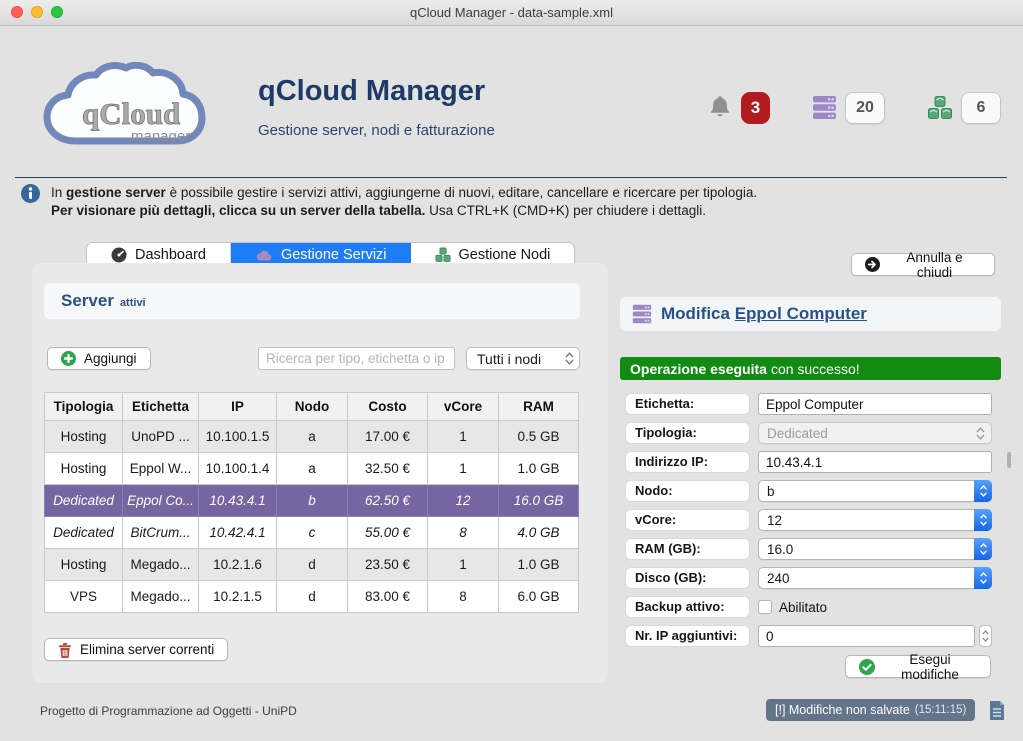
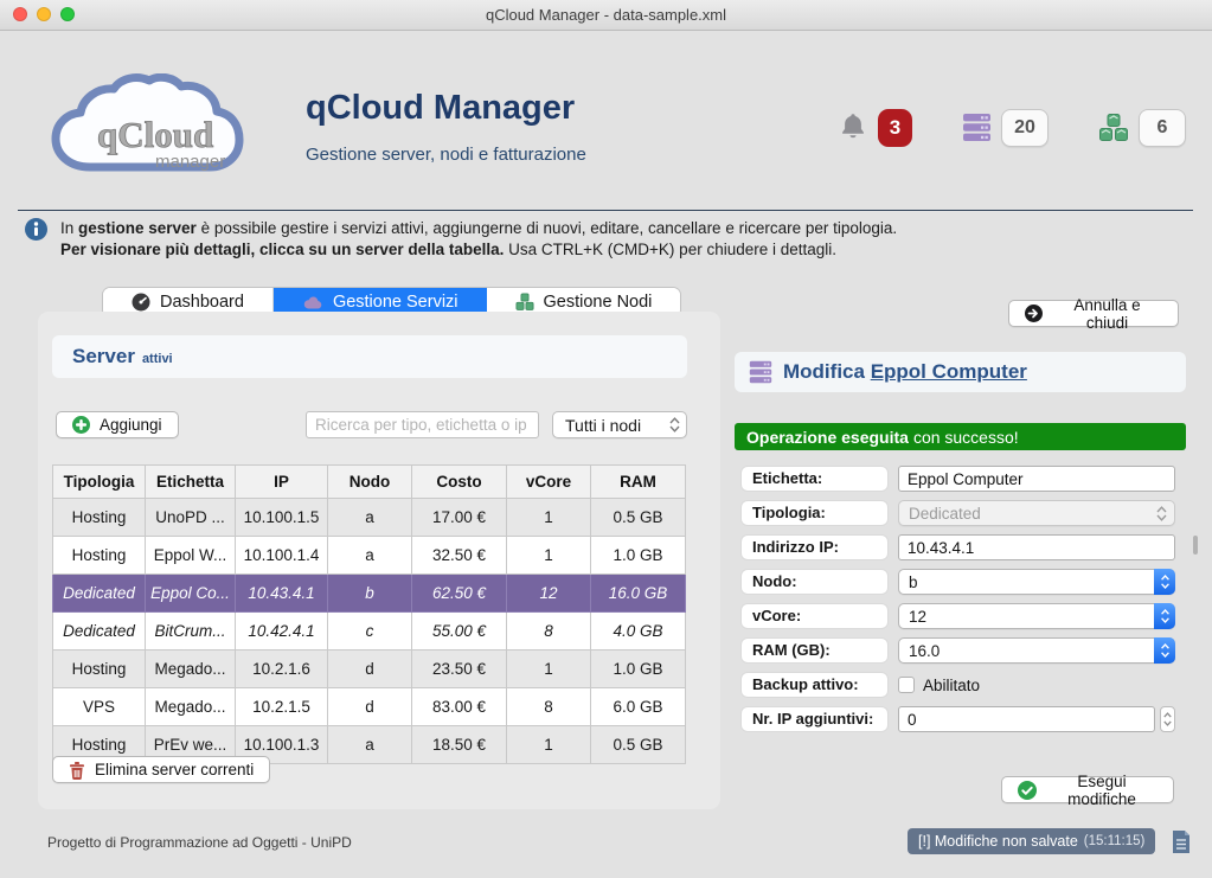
  qCloud Manager - data-sample.xml
  qCloud
  manager
  qCloud Manager
  Gestione server, nodi e fatturazione
  3
  20
  6
  In gestione server è possibile gestire i servizi attivi, aggiungerne di nuovi, editare, cancellare e ricercare per tipologia.
  Per visionare più dettagli, clicca su un server della tabella. Usa CTRL+K (CMD+K) per chiudere i dettagli.
  Dashboard
  Gestione Servizi
  Gestione Nodi
  Server
  attivi
  Aggiungi
  Ricerca per tipo, etichetta o ip
  Tutti i nodi
  Tipologia	Etichetta	IP	Nodo	Costo	vCore	RAM
  Hosting	UnoPD ...	10.100.1.5	a	17.00 €	1	0.5 GB
  Hosting	Eppol W...	10.100.1.4	a	32.50 €	1	1.0 GB
  Dedicated	Eppol Co...	10.43.4.1	b	62.50 €	12	16.0 GB
  Dedicated	BitCrum...	10.42.4.1	c	55.00 €	8	4.0 GB
  Hosting	Megado...	10.2.1.6	d	23.50 €	1	1.0 GB
  VPS	Megado...	10.2.1.5	d	83.00 €	8	6.0 GB
+ Hosting	PrEv we...	10.100.1.3	a	18.50 €	1	0.5 GB
  Elimina server correnti
  Annulla e chiudi
  Modifica Eppol Computer
  Operazione eseguita
  con successo!
  Etichetta:
  Eppol Computer
  Tipologia:
  Dedicated
  Indirizzo IP:
  10.43.4.1
  Nodo:
  b
  vCore:
  12
  RAM (GB):
  16.0
- Disco (GB):
- 240
  Backup attivo:
  Abilitato
  Nr. IP aggiuntivi:
  0
  Esegui modifiche
  Progetto di Programmazione ad Oggetti - UniPD
  [!] Modifiche non salvate
  (15:11:15)
